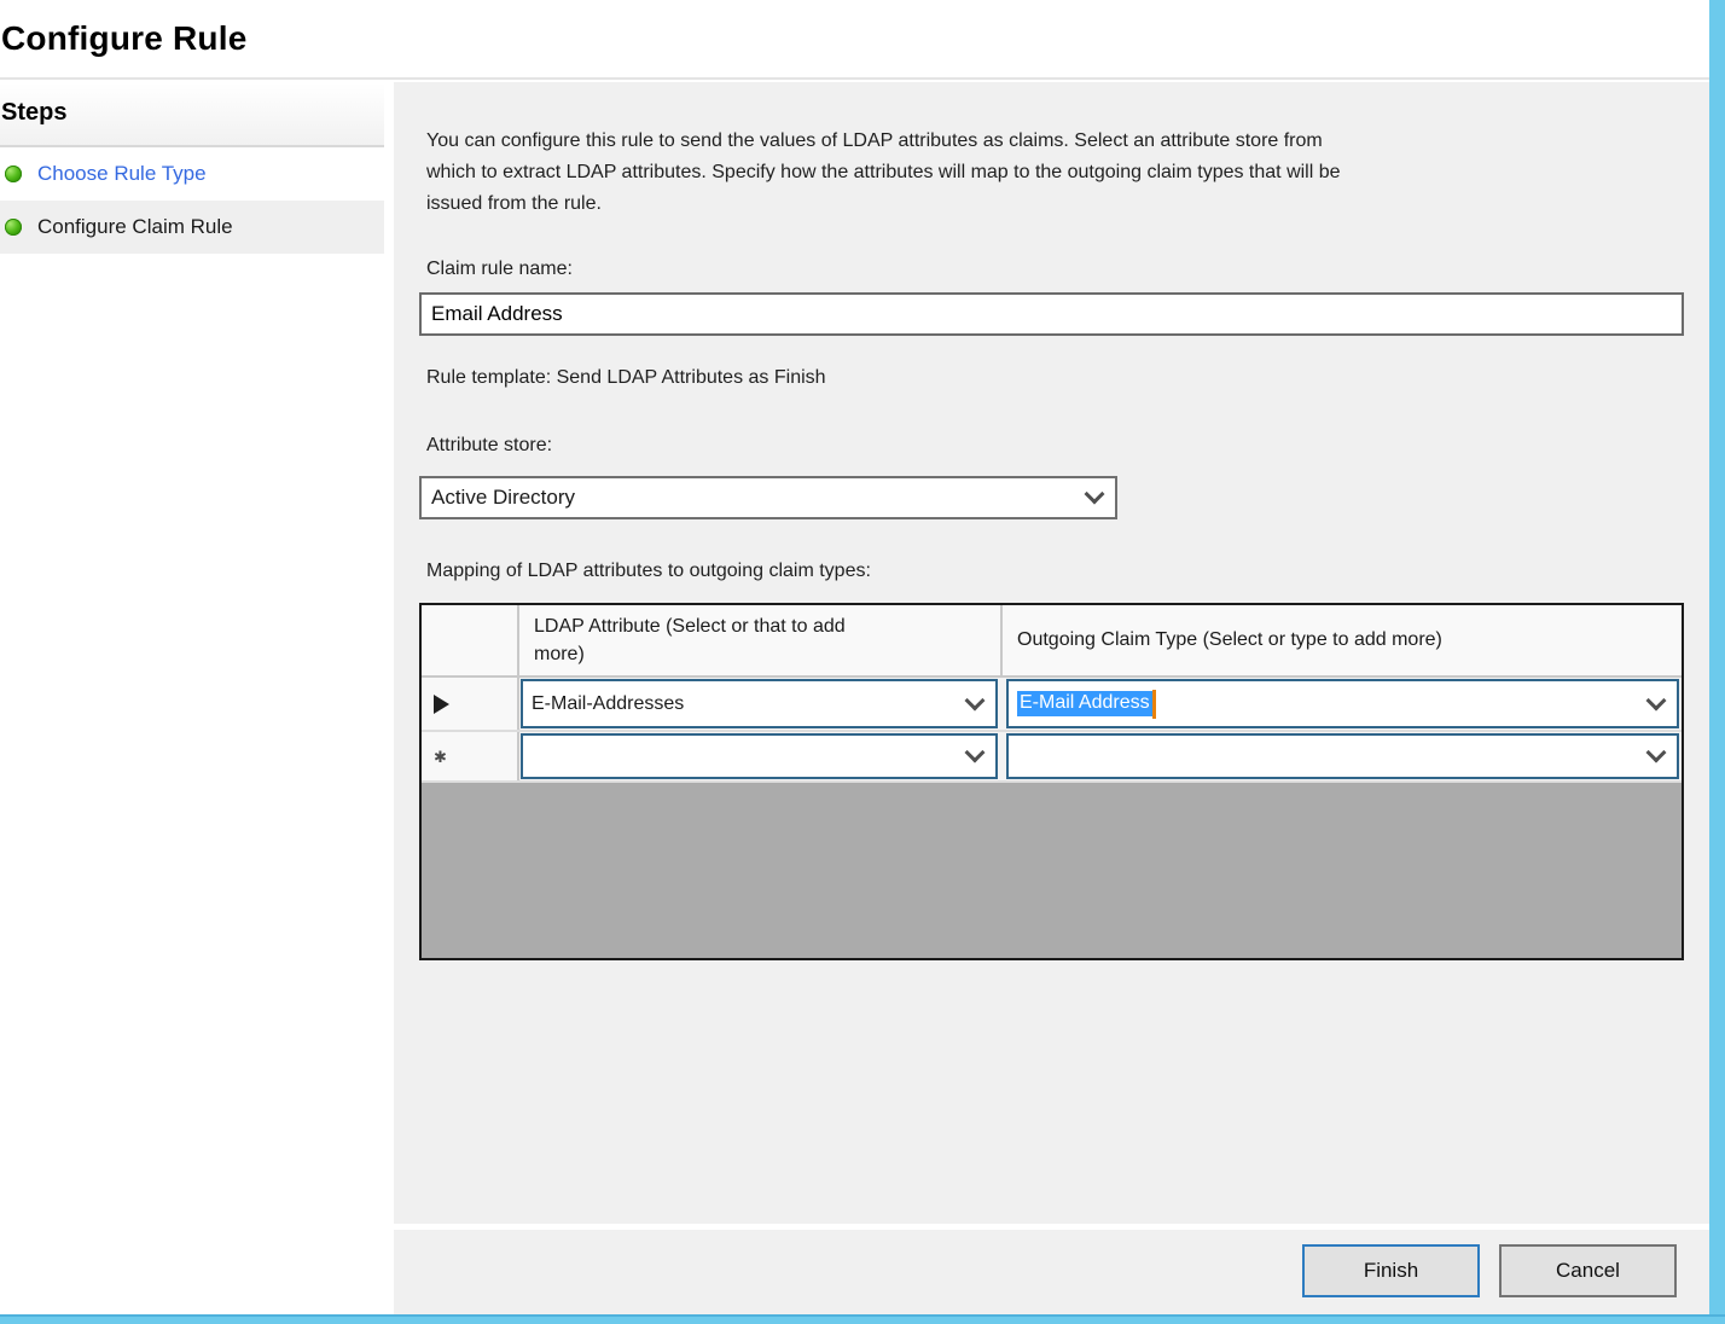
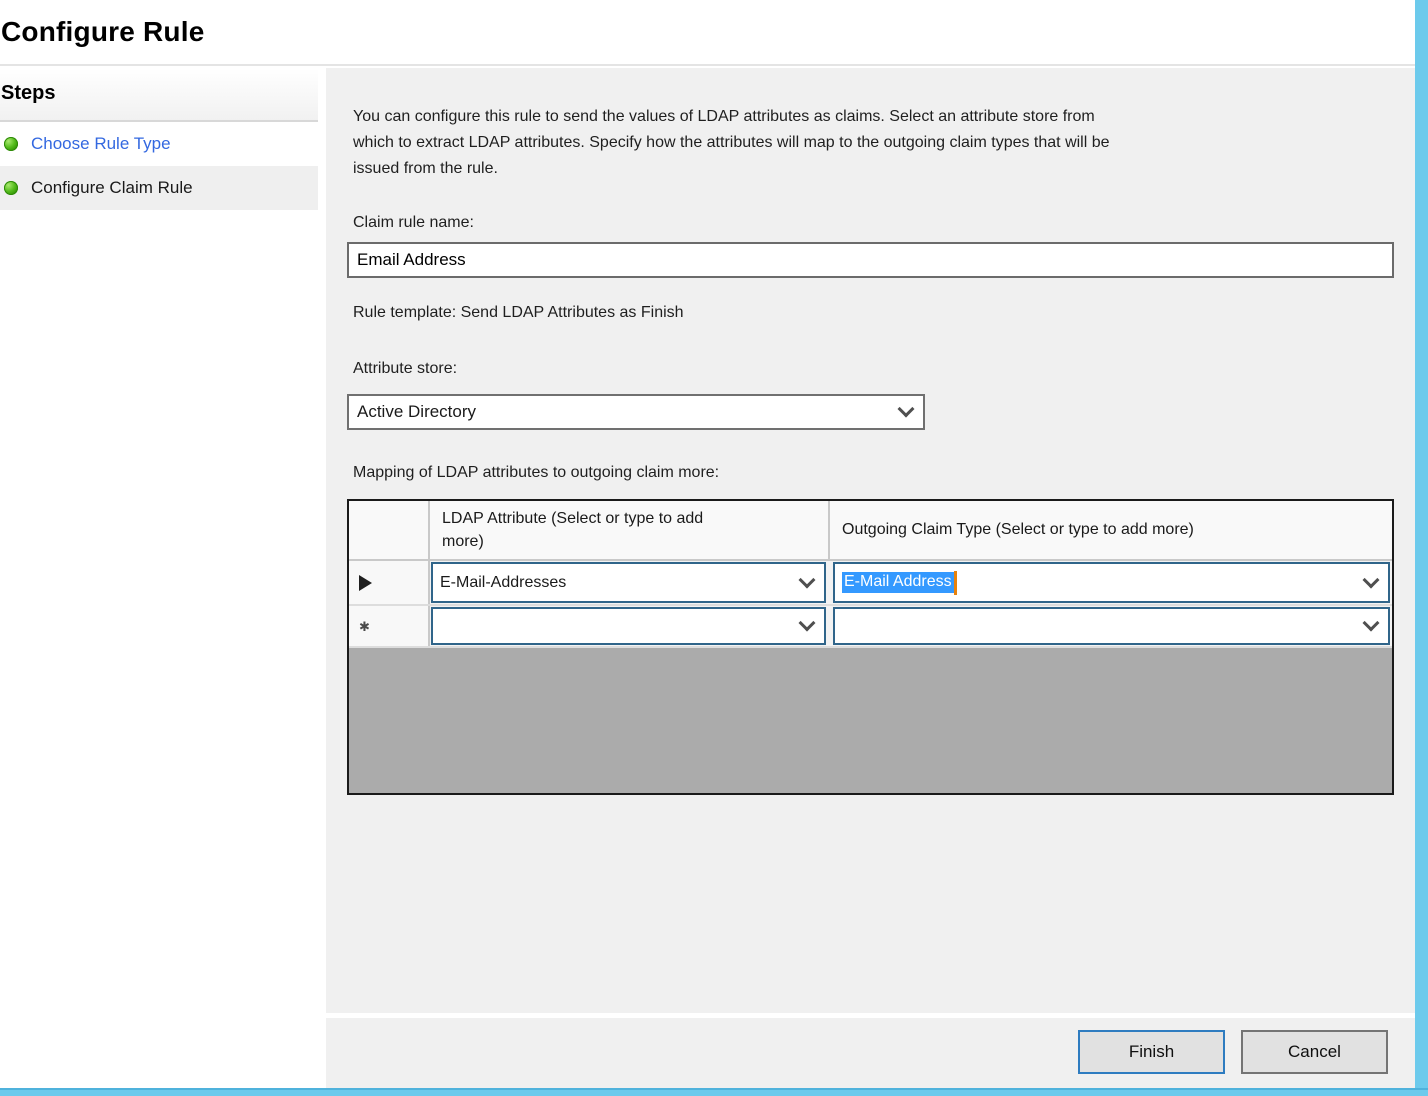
  Configure Rule
  Steps
  Choose Rule Type
  Configure Claim Rule
  You can configure this rule to send the values of LDAP attributes as claims. Select an attribute store from
  which to extract LDAP attributes. Specify how the attributes will map to the outgoing claim types that will be
  issued from the rule.
  Claim rule name:
  Email Address
  Rule template: Send LDAP Attributes as Finish
  Attribute store:
  Active Directory
- Mapping of LDAP attributes to outgoing claim types:
+ Mapping of LDAP attributes to outgoing claim more:
- LDAP Attribute (Select or that to add more)
+ LDAP Attribute (Select or type to add more)
  Outgoing Claim Type (Select or type to add more)
  E-Mail-Addresses
  E-Mail Address
  Finish
  Cancel
